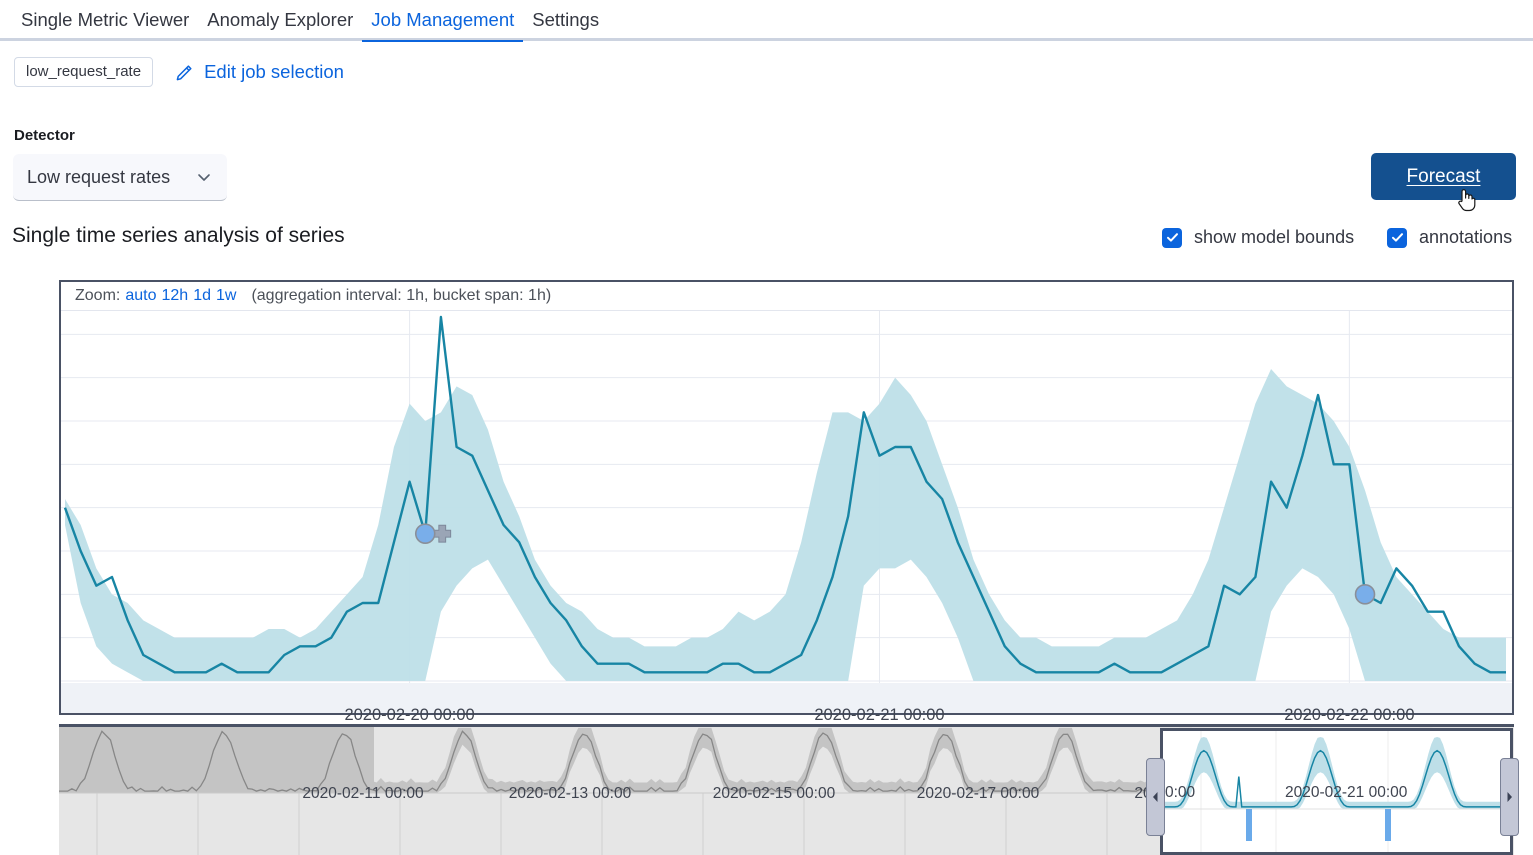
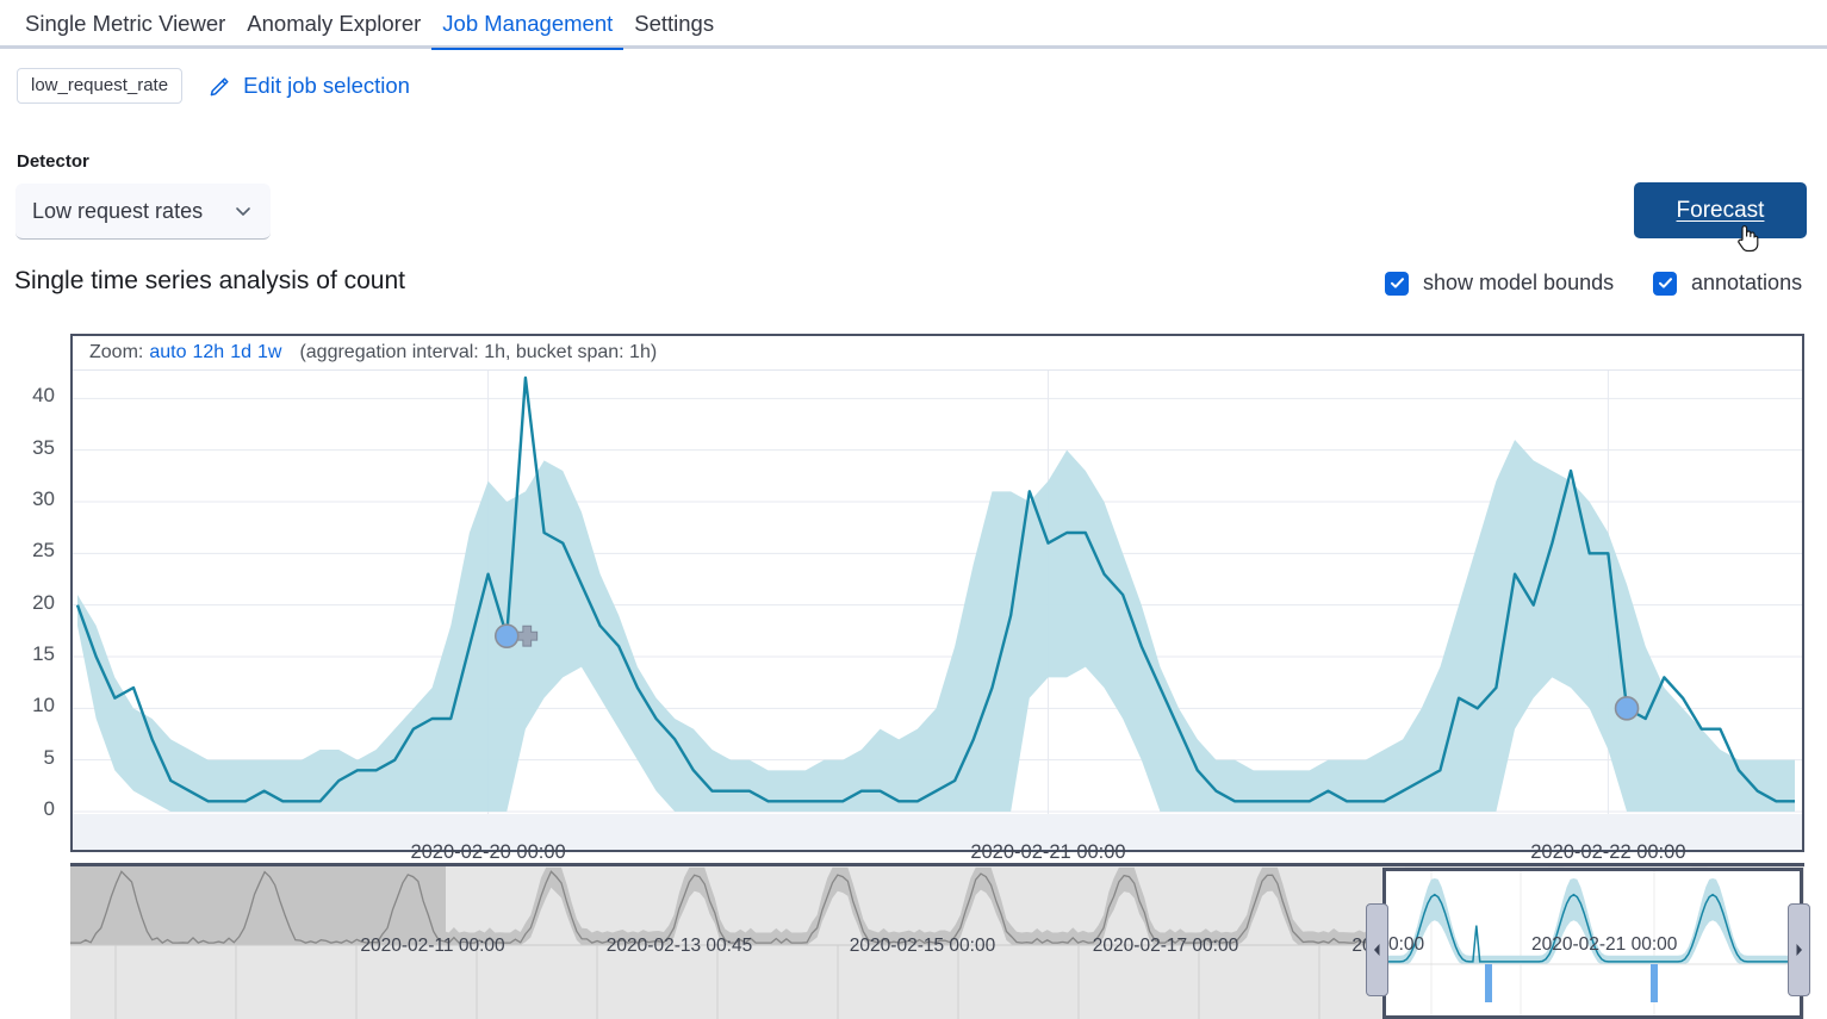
  Single Metric Viewer
  Anomaly Explorer
  Job Management
  Settings
  low_request_rate
  Edit job selection
  Detector
  Low request rates
  Forecast
- Single time series analysis of series
+ Single time series analysis of count
  show model bounds
  annotations
+ 0
+ 5
+ 10
+ 15
+ 20
+ 25
+ 30
+ 35
+ 40
  Zoom:
  auto
  12h
  1d
  1w
  (aggregation interval: 1h, bucket span: 1h)
  2020-02-20 00:00
  2020-02-21 00:00
  2020-02-22 00:00
  2020-02-11 00:00
- 2020-02-13 00:00
+ 2020-02-13 00:45
  2020-02-15 00:00
  2020-02-17 00:00
  0:00
  2020-02-21 00:00
